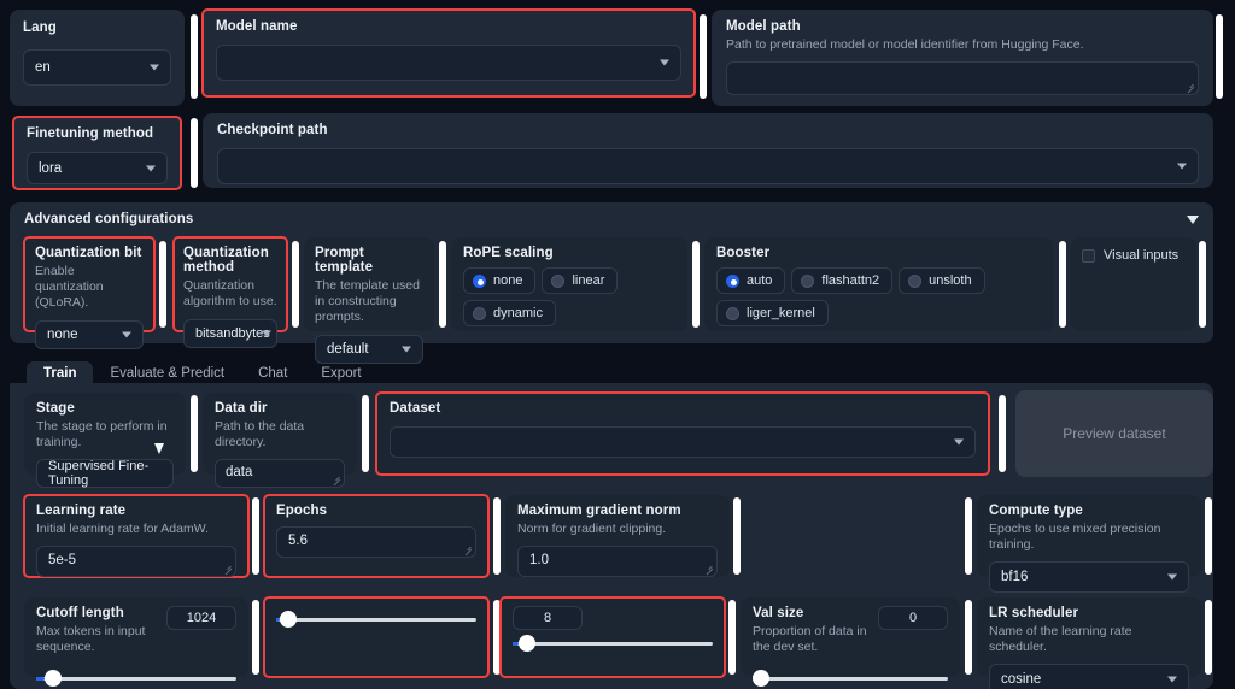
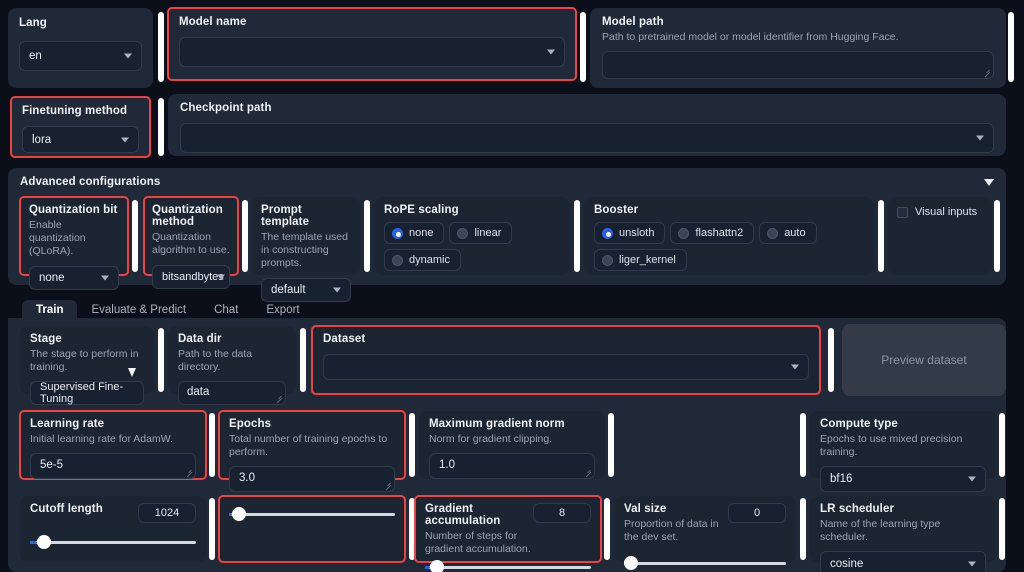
  Lang
  en
  Model name
  Model path
  Path to pretrained model or model identifier from Hugging Face.
  Finetuning method
  lora
  Checkpoint path
  Advanced configurations
  Quantization bit
  Enable quantization (QLoRA).
  none
  Quantization method
  Quantization algorithm to use.
  bitsandbytes
  Prompt template
  The template used in constructing prompts.
  default
  RoPE scaling
  none
  linear
  dynamic
  Booster
- auto
+ unsloth
  flashattn2
- unsloth
+ auto
  liger_kernel
  Visual inputs
  Train
  Evaluate & Predict
  Chat
  Export
  Stage
  The stage to perform in training.
  Supervised Fine-Tuning
  Data dir
  Path to the data directory.
  data
  Dataset
  Preview dataset
  Learning rate
  Initial learning rate for AdamW.
  5e-5
  Epochs
+ Total number of training epochs to perform.
- 5.6
+ 3.0
  Maximum gradient norm
  Norm for gradient clipping.
  1.0
  Compute type
  Epochs to use mixed precision training.
  bf16
  Cutoff length
- Max tokens in input sequence.
  1024
+ Gradient accumulation
+ Number of steps for gradient accumulation.
  8
  Val size
  Proportion of data in the dev set.
  0
  LR scheduler
- Name of the learning rate scheduler.
+ Name of the learning type scheduler.
  cosine
